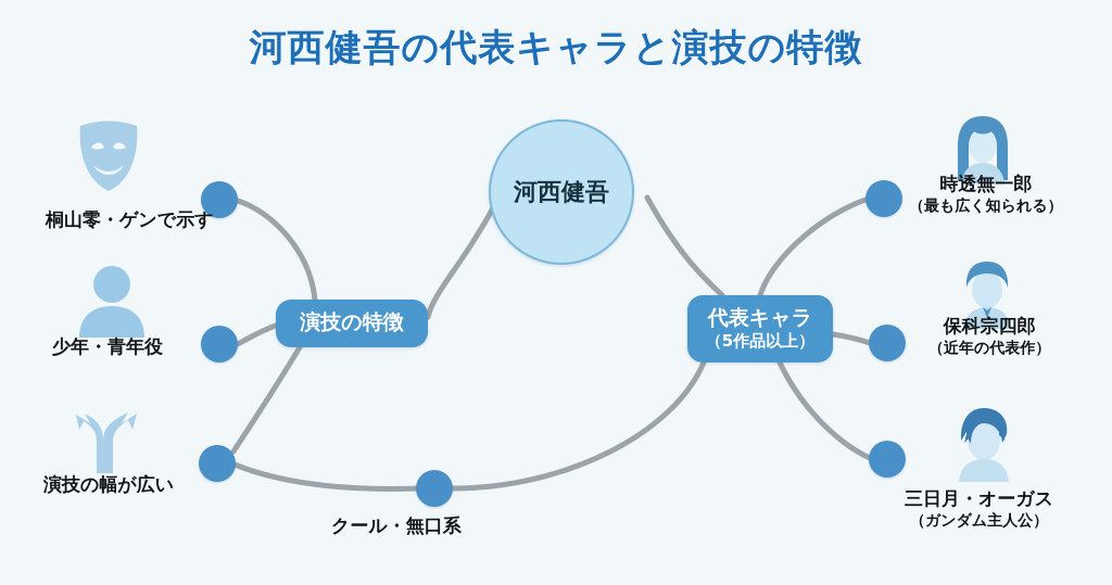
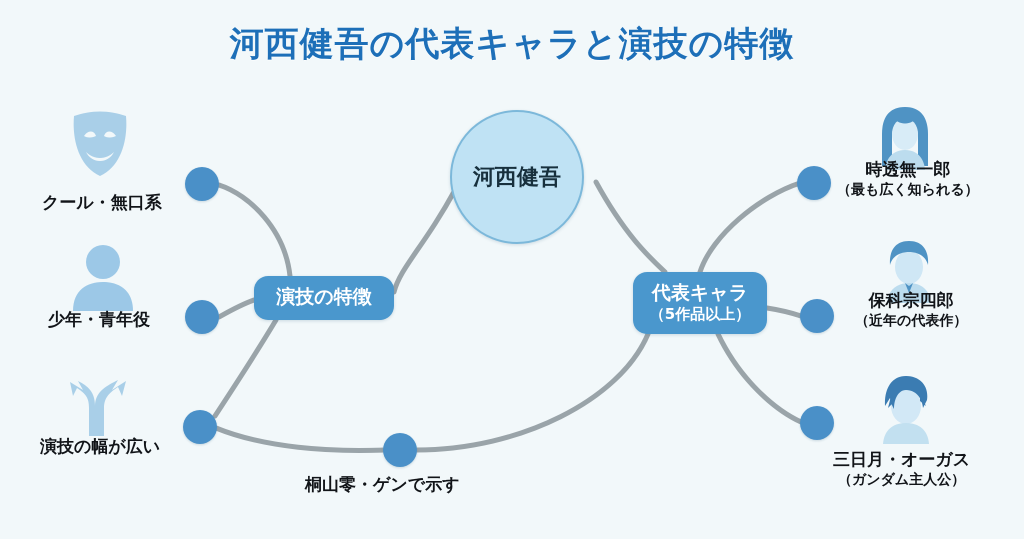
  河西健吾の代表キャラと演技の特徴
  河西健吾
  演技の特徴
  代表キャラ
  （5作品以上）
- 桐山零・ゲンで示す
+ クール・無口系
  少年・青年役
  演技の幅が広い
- クール・無口系
+ 桐山零・ゲンで示す
  時透無一郎
  （最も広く知られる）
  保科宗四郎
  （近年の代表作）
  三日月・オーガス
  （ガンダム主人公）
